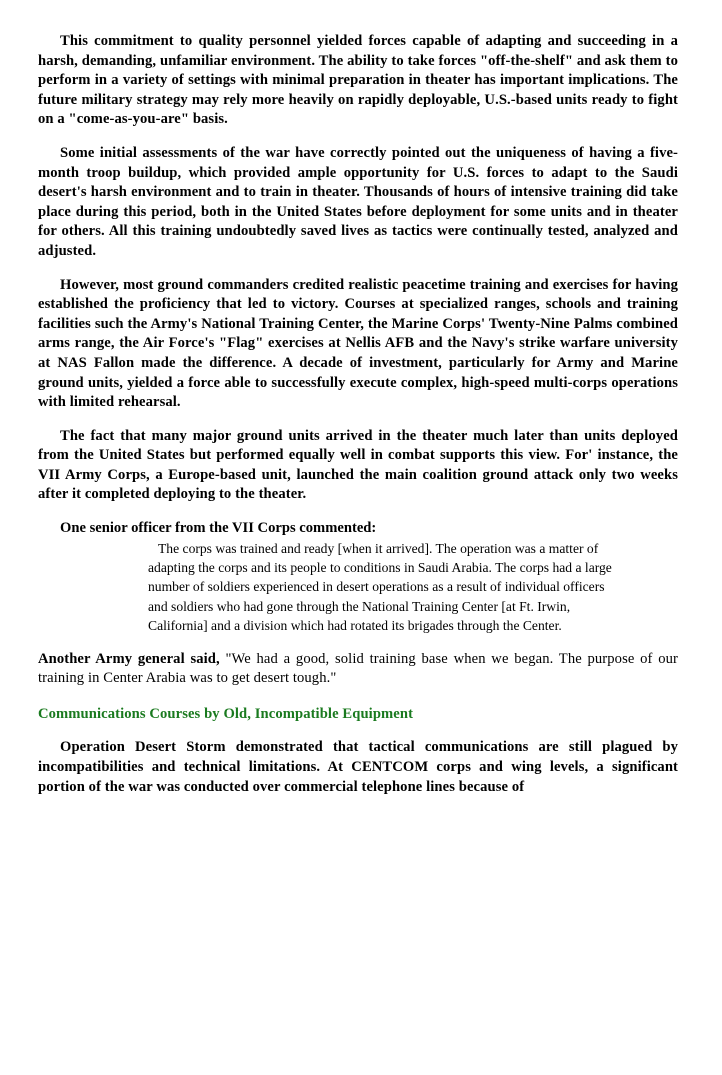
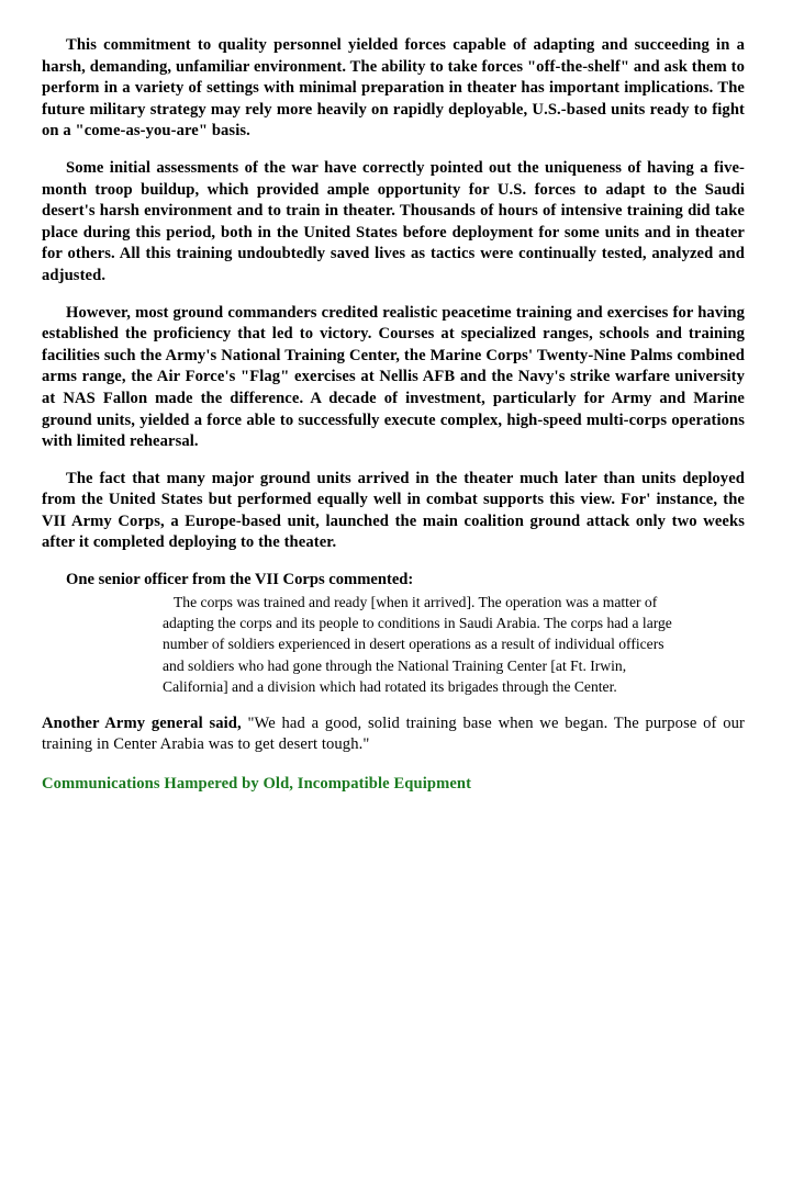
  This commitment to quality personnel yielded forces capable of adapting and succeeding in a harsh, demanding, unfamiliar environment. The ability to take forces "off-the-shelf" and ask them to perform in a variety of settings with minimal preparation in theater has important implications. The future military strategy may rely more heavily on rapidly deployable, U.S.-based units ready to fight on a "come-as-you-are" basis.
  Some initial assessments of the war have correctly pointed out the uniqueness of having a five-month troop buildup, which provided ample opportunity for U.S. forces to adapt to the Saudi desert's harsh environment and to train in theater. Thousands of hours of intensive training did take place during this period, both in the United States before deployment for some units and in theater for others. All this training undoubtedly saved lives as tactics were continually tested, analyzed and adjusted.
  However, most ground commanders credited realistic peacetime training and exercises for having established the proficiency that led to victory. Courses at specialized ranges, schools and training facilities such the Army's National Training Center, the Marine Corps' Twenty-Nine Palms combined arms range, the Air Force's "Flag" exercises at Nellis AFB and the Navy's strike warfare university at NAS Fallon made the difference. A decade of investment, particularly for Army and Marine ground units, yielded a force able to successfully execute complex, high-speed multi-corps operations with limited rehearsal.
  The fact that many major ground units arrived in the theater much later than units deployed from the United States but performed equally well in combat supports this view. For' instance, the VII Army Corps, a Europe-based unit, launched the main coalition ground attack only two weeks after it completed deploying to the theater.
  One senior officer from the VII Corps commented:
  The corps was trained and ready [when it arrived]. The operation was a matter of adapting the corps and its people to conditions in Saudi Arabia. The corps had a large number of soldiers experienced in desert operations as a result of individual officers and soldiers who had gone through the National Training Center [at Ft. Irwin, California] and a division which had rotated its brigades through the Center.
  Another Army general said, "We had a good, solid training base when we began. The purpose of our training in Center Arabia was to get desert tough."
- Communications Courses by Old, Incompatible Equipment
+ Communications Hampered by Old, Incompatible Equipment
- Operation Desert Storm demonstrated that tactical communications are still plagued by incompatibilities and technical limitations. At CENTCOM corps and wing levels, a significant portion of the war was conducted over commercial telephone lines because of
